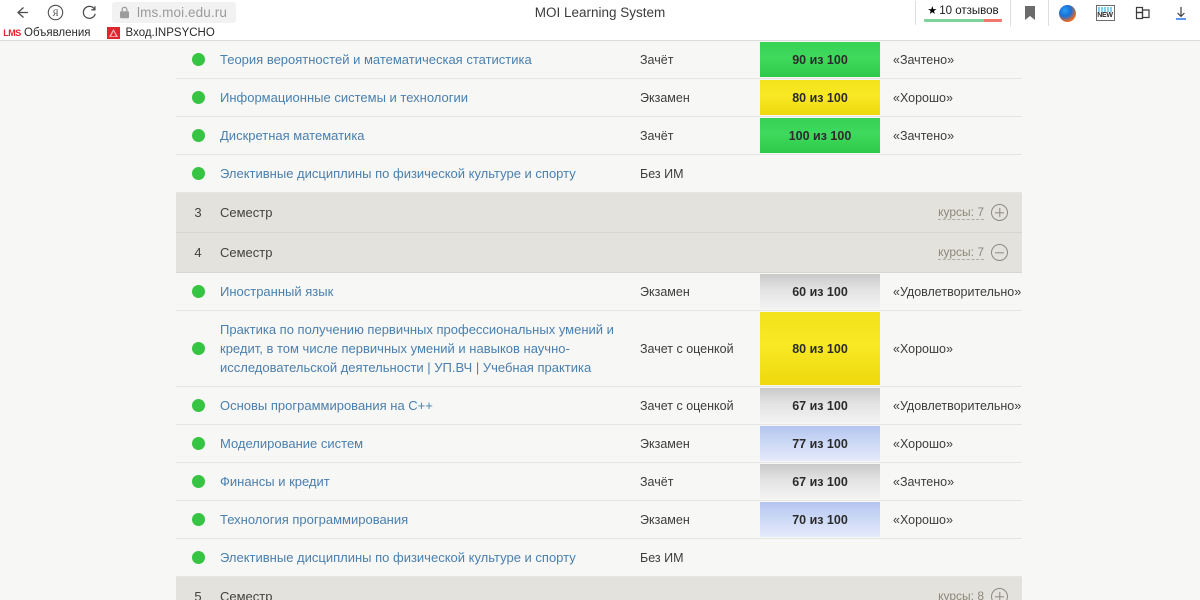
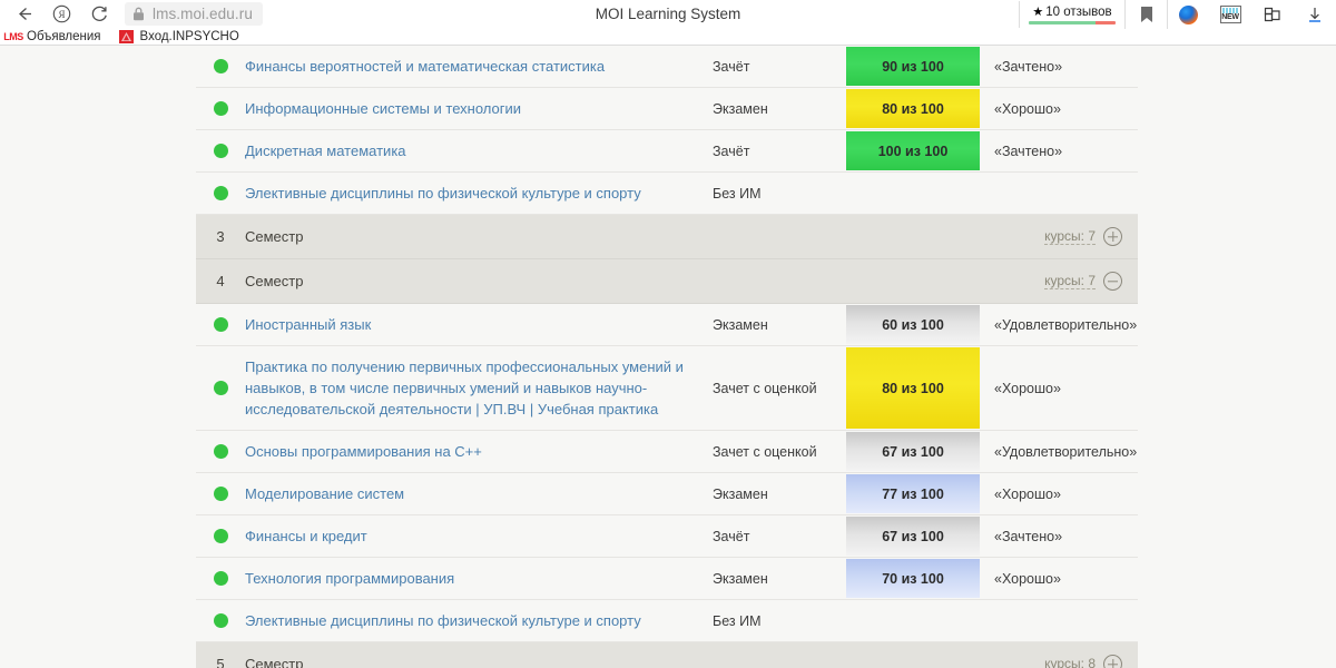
  Я
  lms.moi.edu.ru
  MOI Learning System
  ★
  10 отзывов
  LMS
  Объявления
  Вход.INPSYCHO
- Теория вероятностей и математическая статистика
+ Финансы вероятностей и математическая статистика
  Зачёт
  90 из 100
  «Зачтено»
  Информационные системы и технологии
  Экзамен
  80 из 100
  «Хорошо»
  Дискретная математика
  Зачёт
  100 из 100
  «Зачтено»
  Элективные дисциплины по физической культуре и спорту
  Без ИМ
  3
  Семестр
  курсы: 7
  4
  Семестр
  курсы: 7
  Иностранный язык
  Экзамен
  60 из 100
  «Удовлетворительно»
- Практика по получению первичных профессиональных умений и кредит, в том числе первичных умений и навыков научно-исследовательской деятельности | УП.ВЧ | Учебная практика
+ Практика по получению первичных профессиональных умений и навыков, в том числе первичных умений и навыков научно-исследовательской деятельности | УП.ВЧ | Учебная практика
  Зачет с оценкой
  80 из 100
  «Хорошо»
  Основы программирования на C++
  Зачет с оценкой
  67 из 100
  «Удовлетворительно»
  Моделирование систем
  Экзамен
  77 из 100
  «Хорошо»
  Финансы и кредит
  Зачёт
  67 из 100
  «Зачтено»
  Технология программирования
  Экзамен
  70 из 100
  «Хорошо»
  Элективные дисциплины по физической культуре и спорту
  Без ИМ
  5
  Семестр
  курсы: 8
